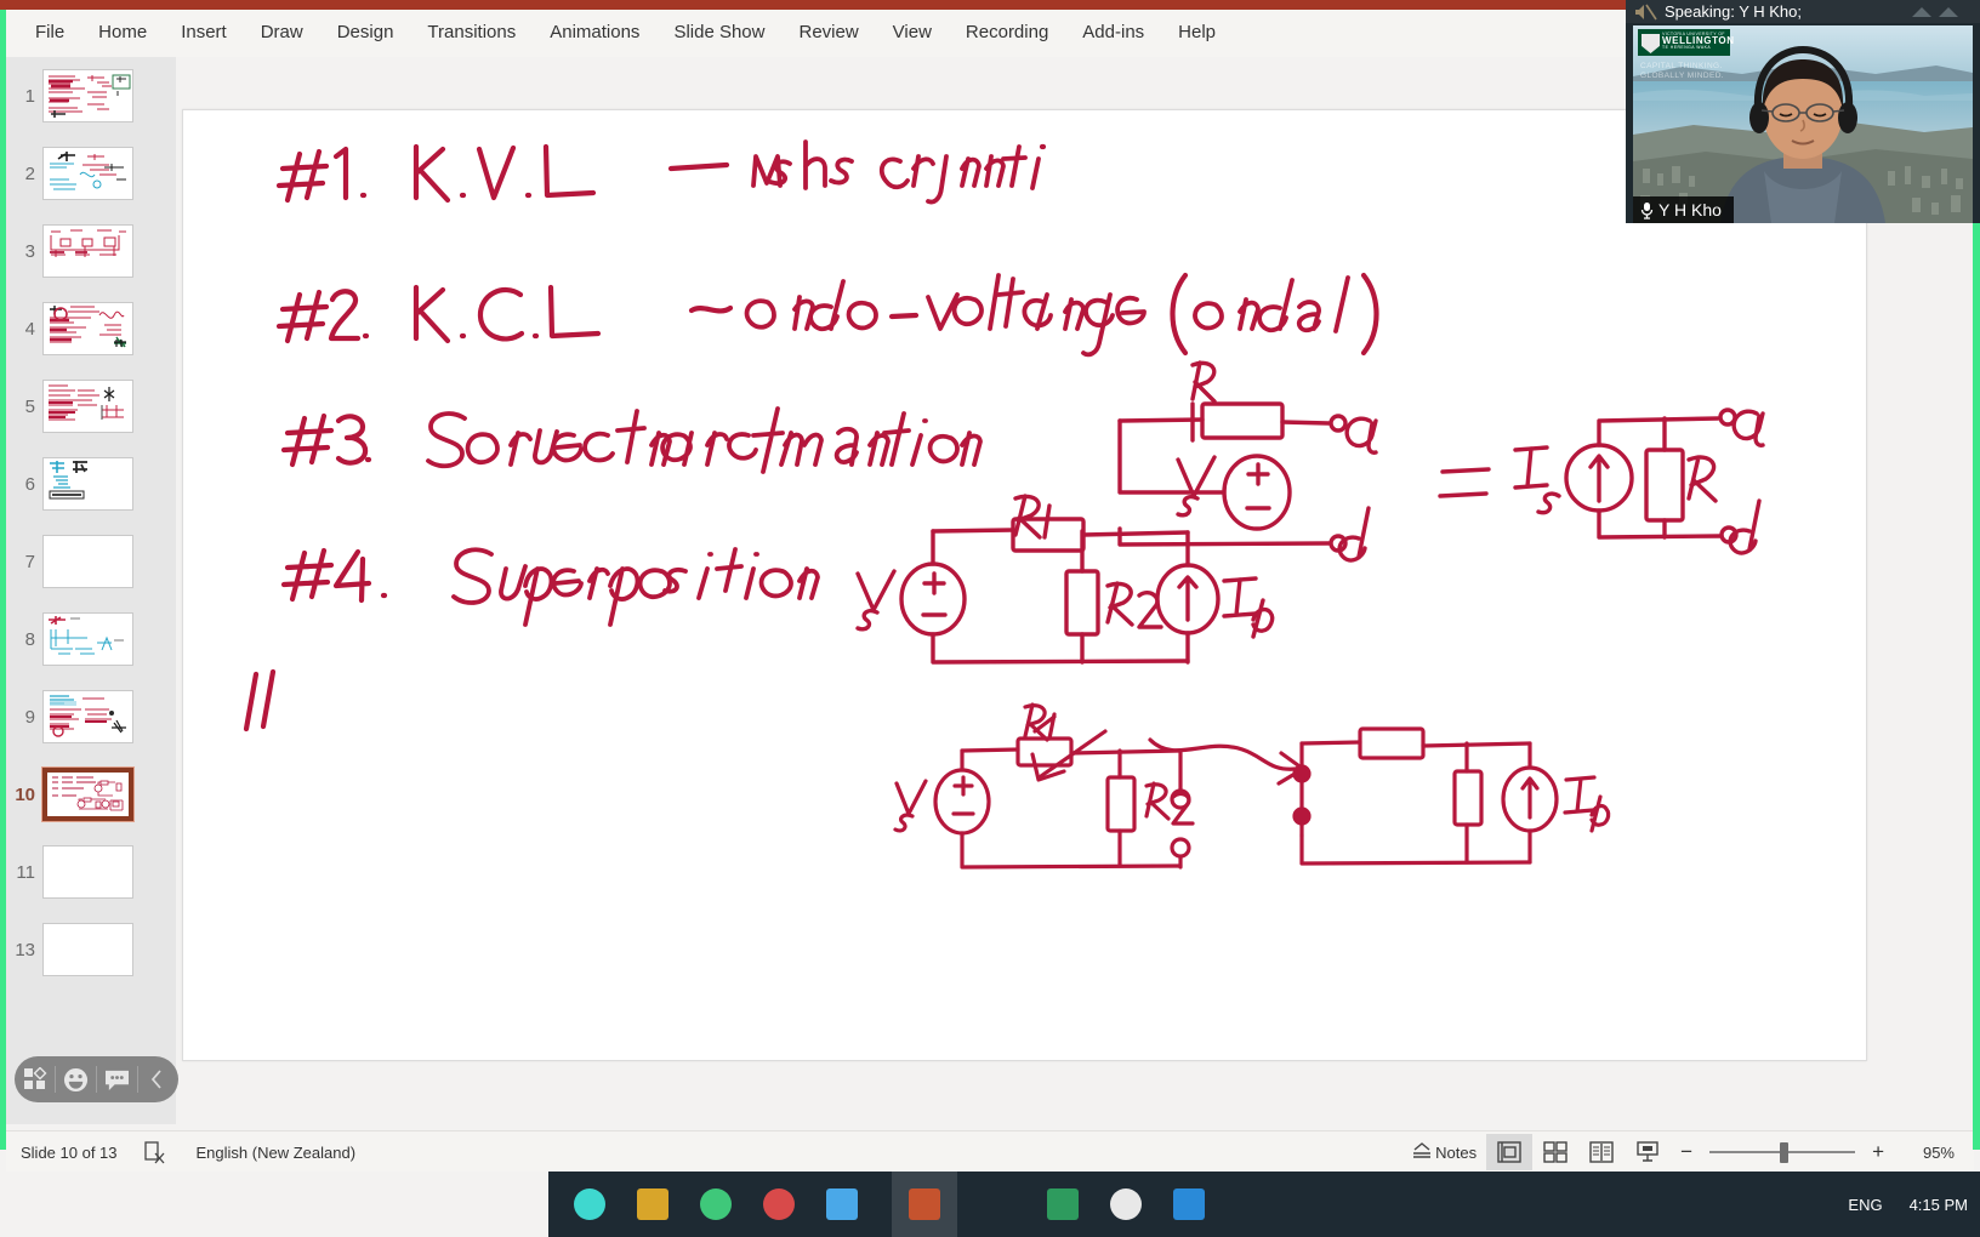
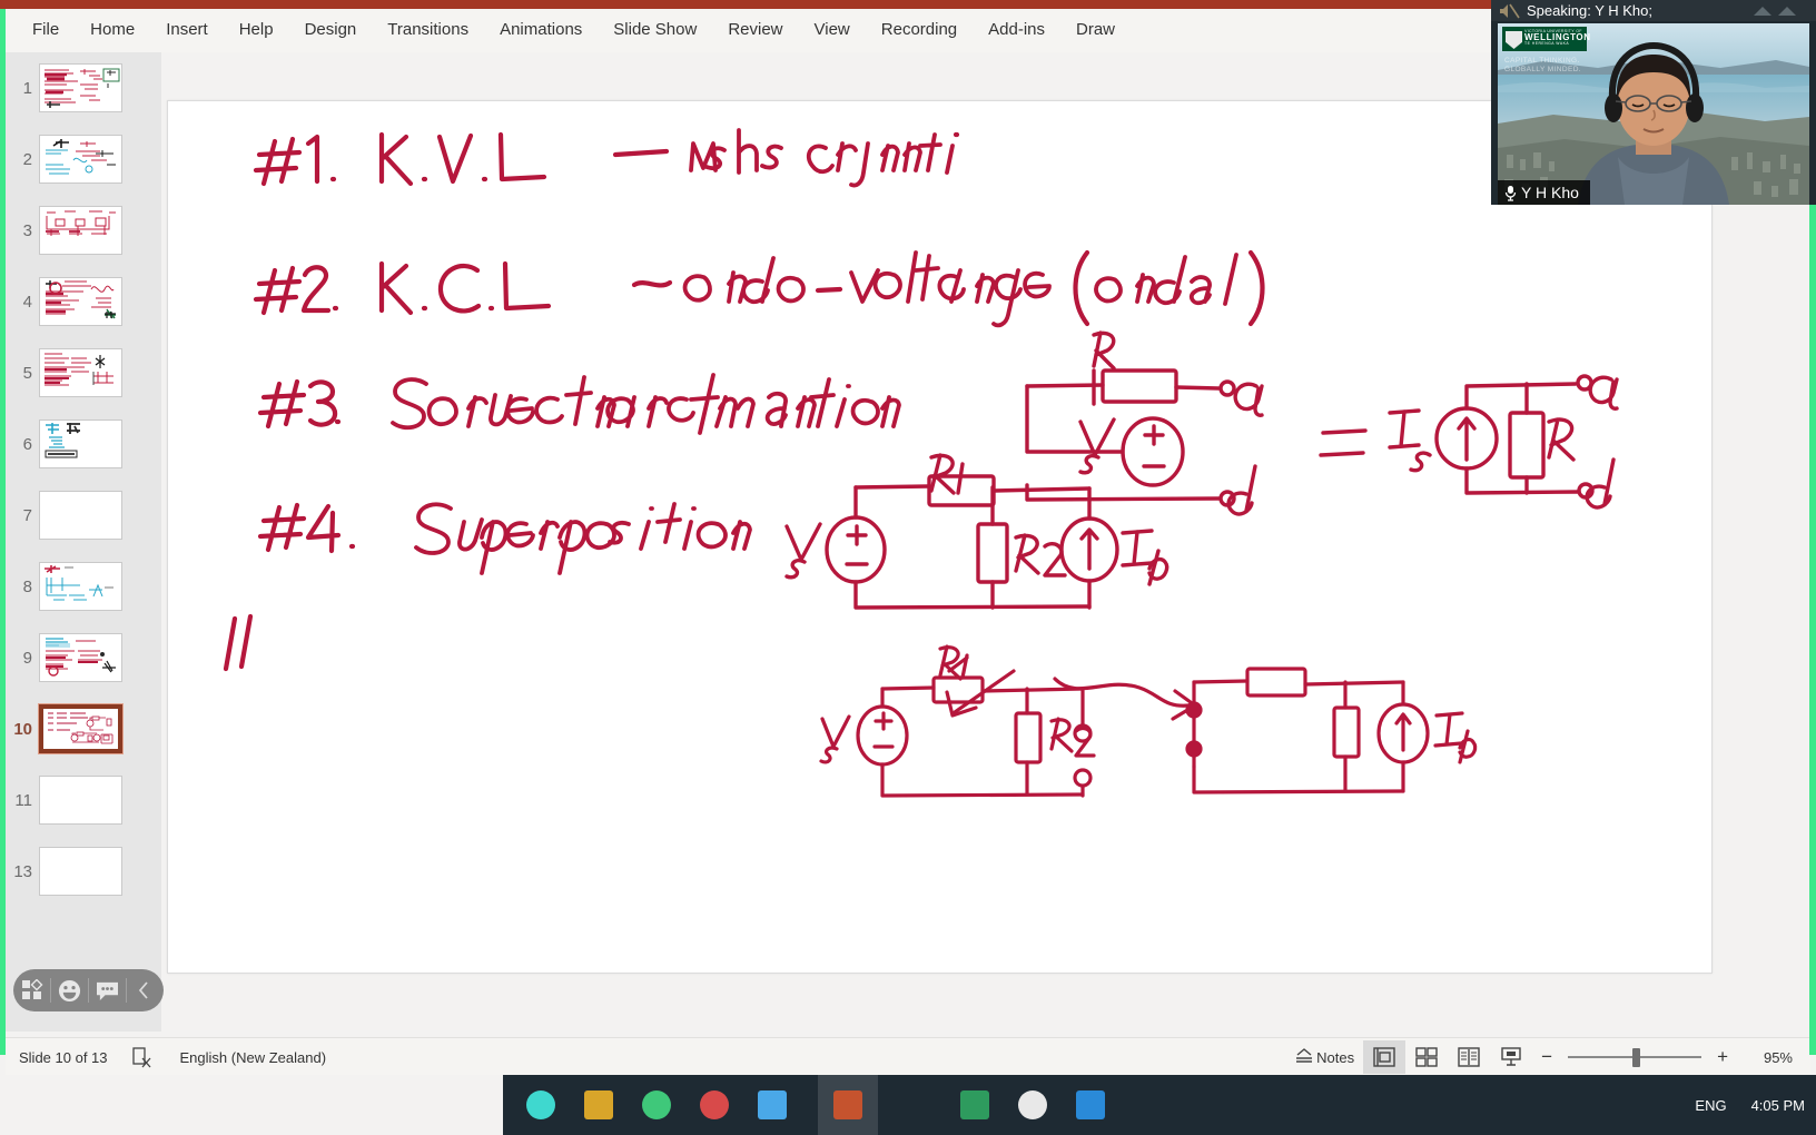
  File
  Home
  Insert
- Draw
+ Help
  Design
  Transitions
  Animations
  Slide Show
  Review
  View
  Recording
  Add-ins
- Help
+ Draw
  1
  2
  3
  4
  5
  6
  7
  8
  9
  10
  11
  13
  Slide 10 of 13
  English (New Zealand)
  Notes
  −
  +
  95%
  ENG
- 4:15 PM
+ 4:05 PM
  Speaking: Y H Kho;
  WELLINGTO
  Y H Kho
